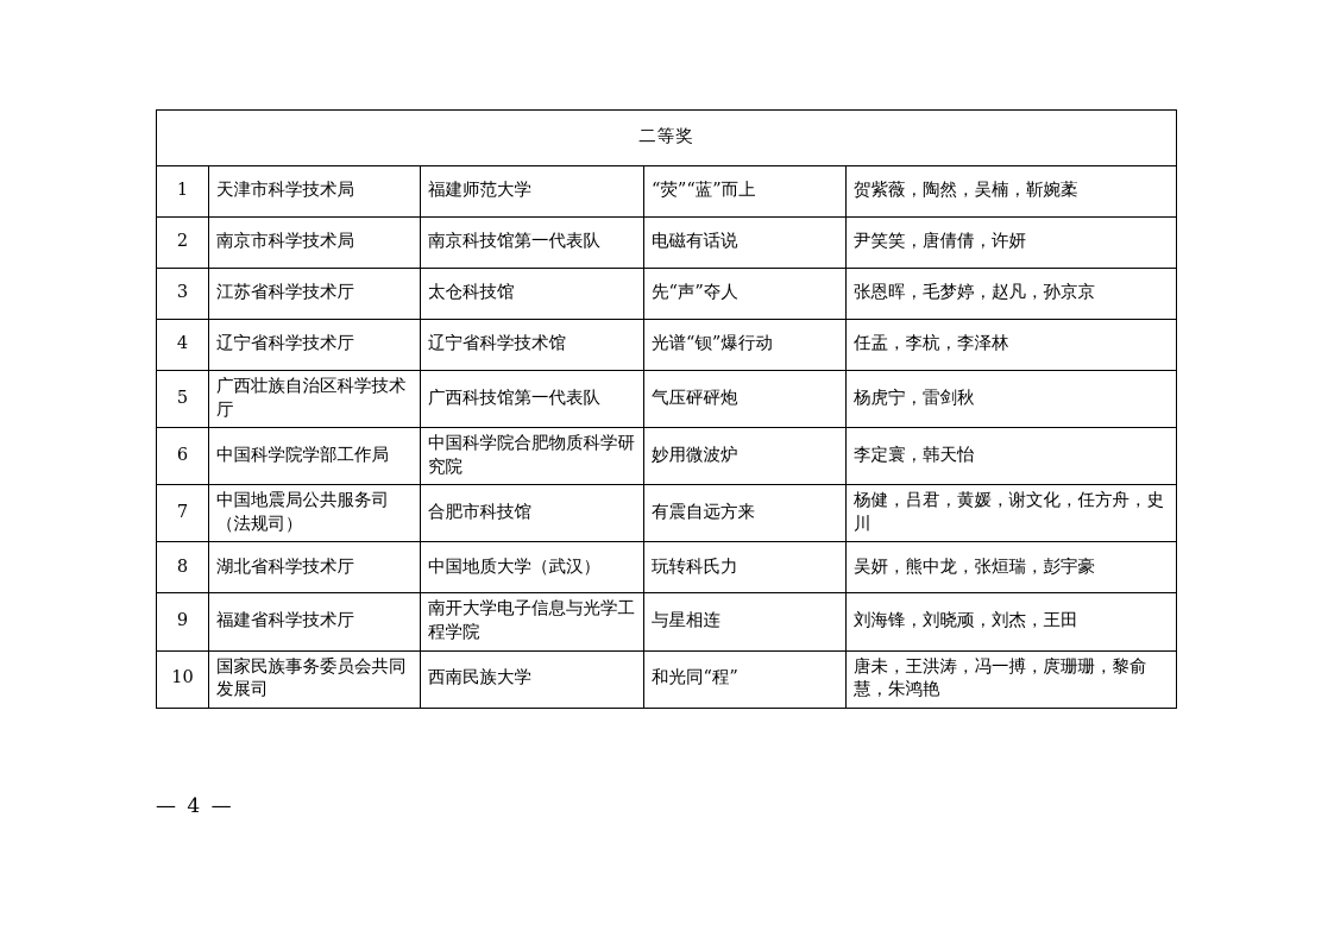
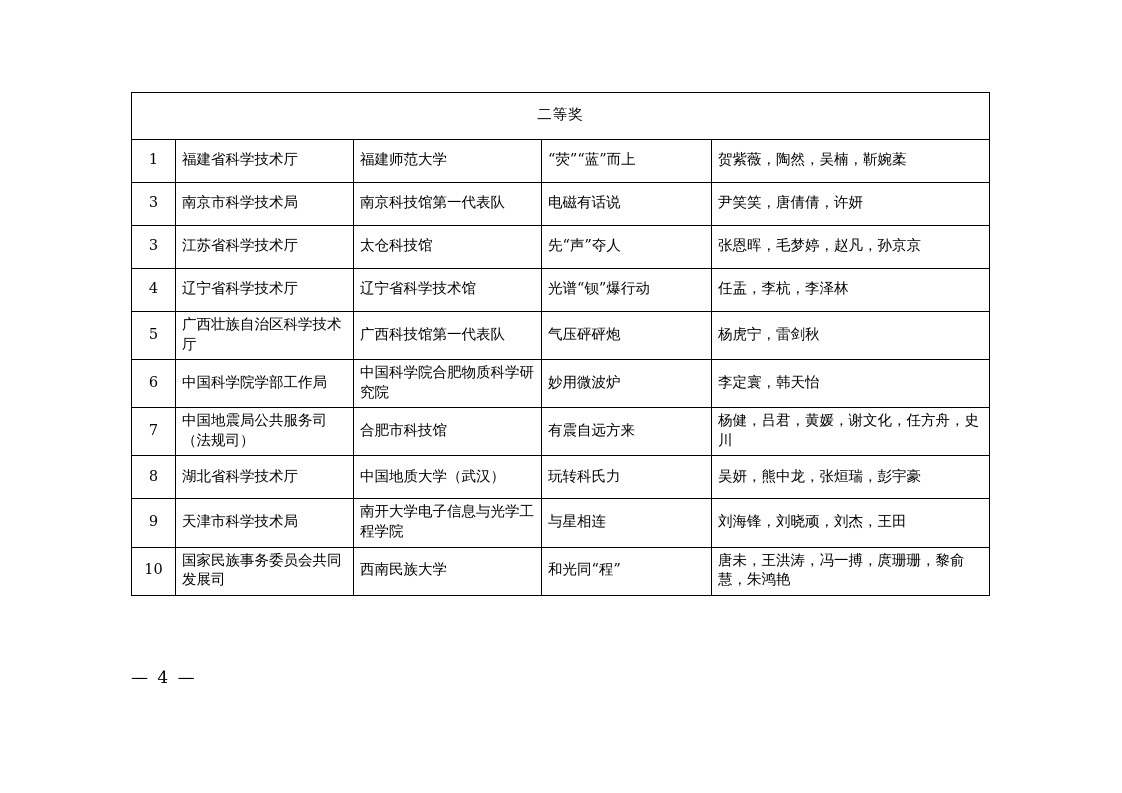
  二等奖
- 1	天津市科学技术局	福建师范大学	“荧”“蓝”而上	贺紫薇，陶然，吴楠，靳婉葇
+ 1	福建省科学技术厅	福建师范大学	“荧”“蓝”而上	贺紫薇，陶然，吴楠，靳婉葇
- 2	南京市科学技术局	南京科技馆第一代表队	电磁有话说	尹笑笑，唐倩倩，许妍
+ 3	南京市科学技术局	南京科技馆第一代表队	电磁有话说	尹笑笑，唐倩倩，许妍
  3	江苏省科学技术厅	太仓科技馆	先“声”夺人	张恩晖，毛梦婷，赵凡，孙京京
  4	辽宁省科学技术厅	辽宁省科学技术馆	光谱“钡”爆行动	任盂，李杭，李泽林
  5	广西壮族自治区科学技术厅	广西科技馆第一代表队	气压砰砰炮	杨虎宁，雷剑秋
  6	中国科学院学部工作局	中国科学院合肥物质科学研究院	妙用微波炉	李定寰，韩天怡
  7	中国地震局公共服务司（法规司）	合肥市科技馆	有震自远方来	杨健，吕君，黄媛，谢文化，任方舟，史川
  8	湖北省科学技术厅	中国地质大学（武汉）	玩转科氏力	吴妍，熊中龙，张烜瑞，彭宇豪
- 9	福建省科学技术厅	南开大学电子信息与光学工程学院	与星相连	刘海锋，刘晓顽，刘杰，王田
+ 9	天津市科学技术局	南开大学电子信息与光学工程学院	与星相连	刘海锋，刘晓顽，刘杰，王田
  10	国家民族事务委员会共同发展司	西南民族大学	和光同“程”	唐未，王洪涛，冯一搏，庹珊珊，黎俞慧，朱鸿艳
  — 4 —
